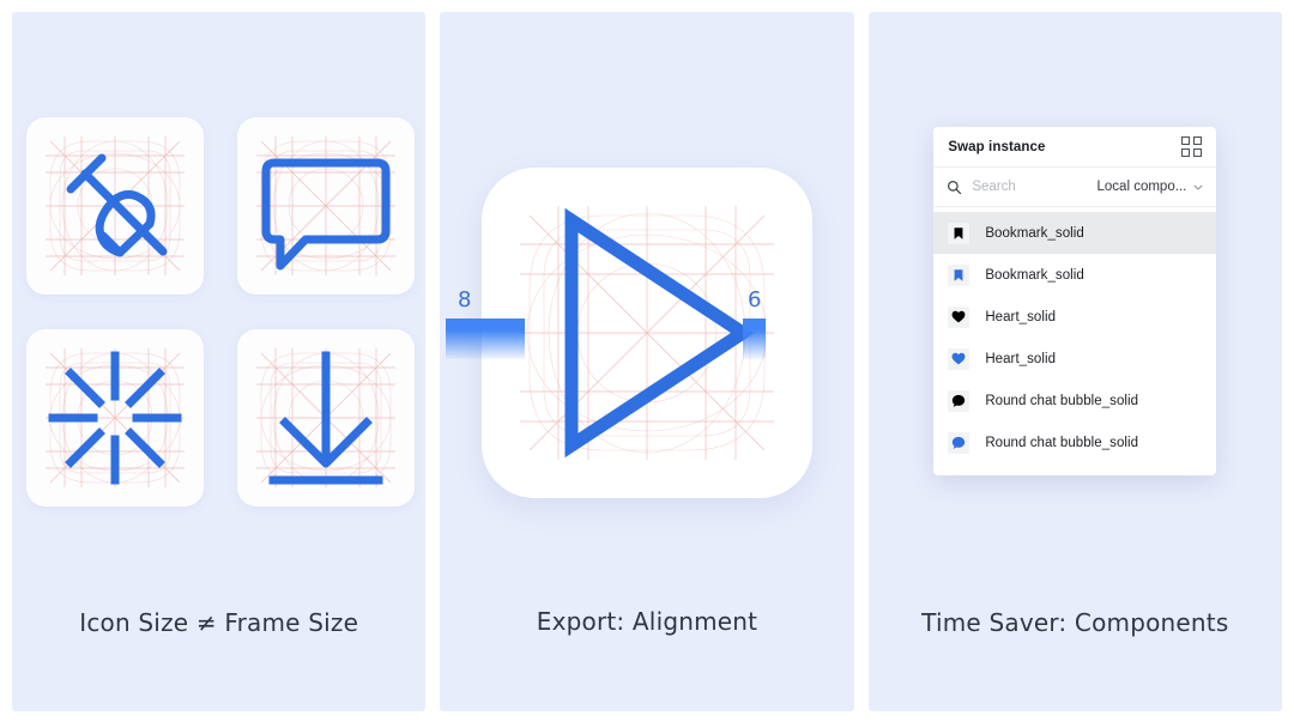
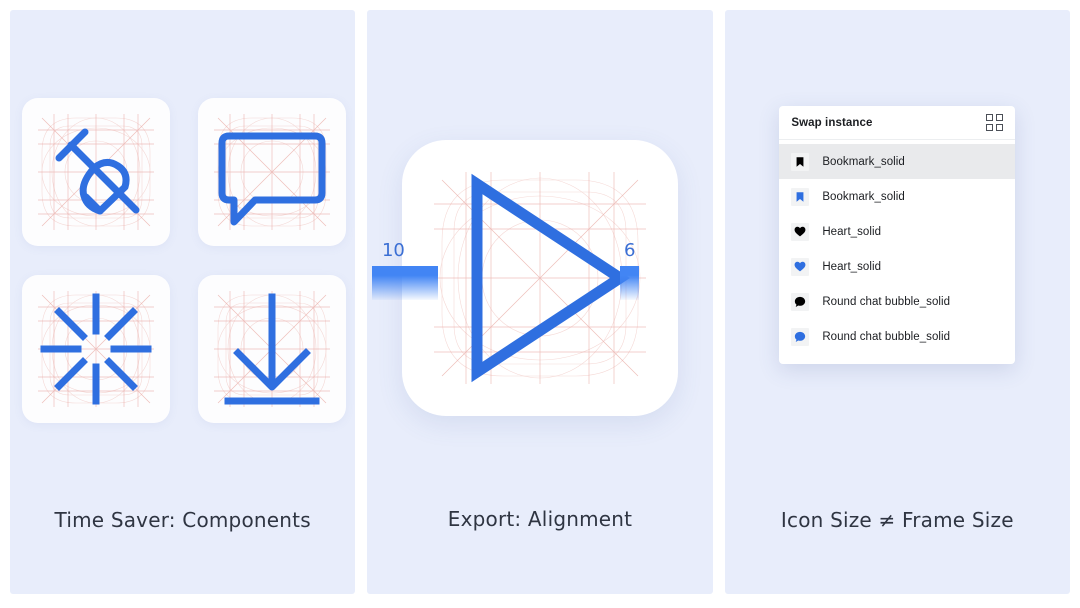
- Icon Size ≠ Frame Size
+ Time Saver: Components
- 8
+ 10
  6
  Export: Alignment
  Swap instance
- Search
- Local compo...
  Bookmark_solid
  Bookmark_solid
  Heart_solid
  Heart_solid
  Round chat bubble_solid
  Round chat bubble_solid
- Time Saver: Components
+ Icon Size ≠ Frame Size
